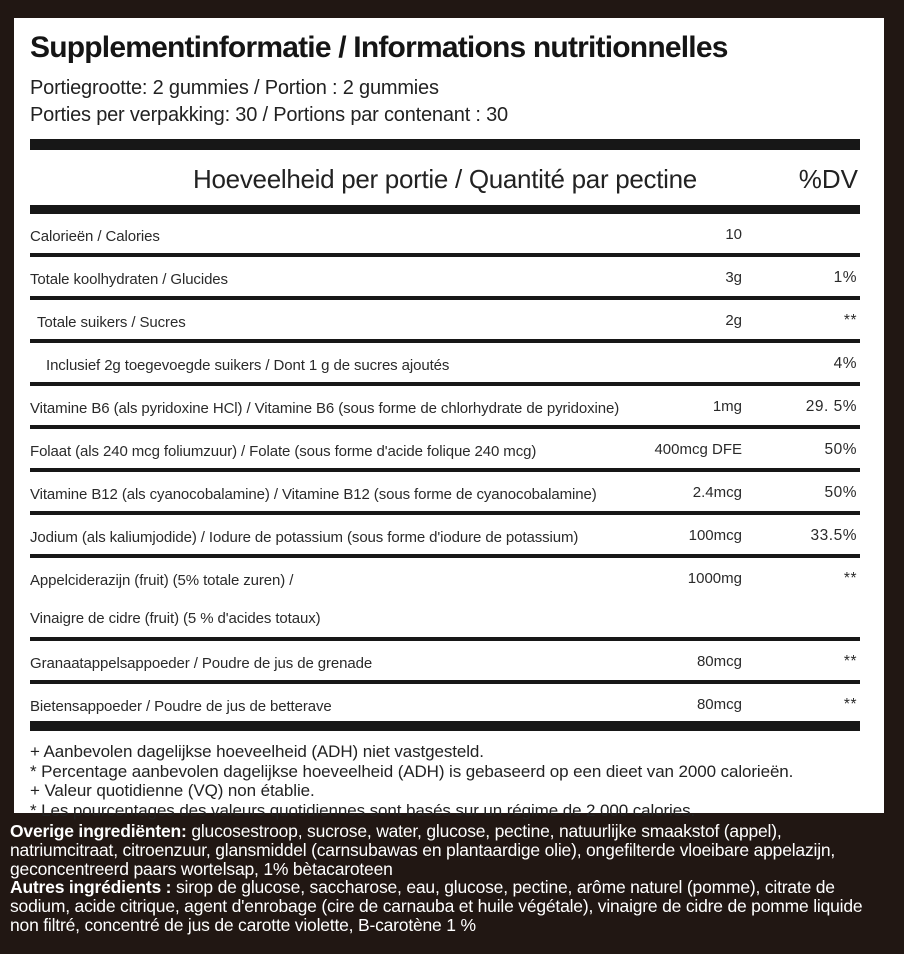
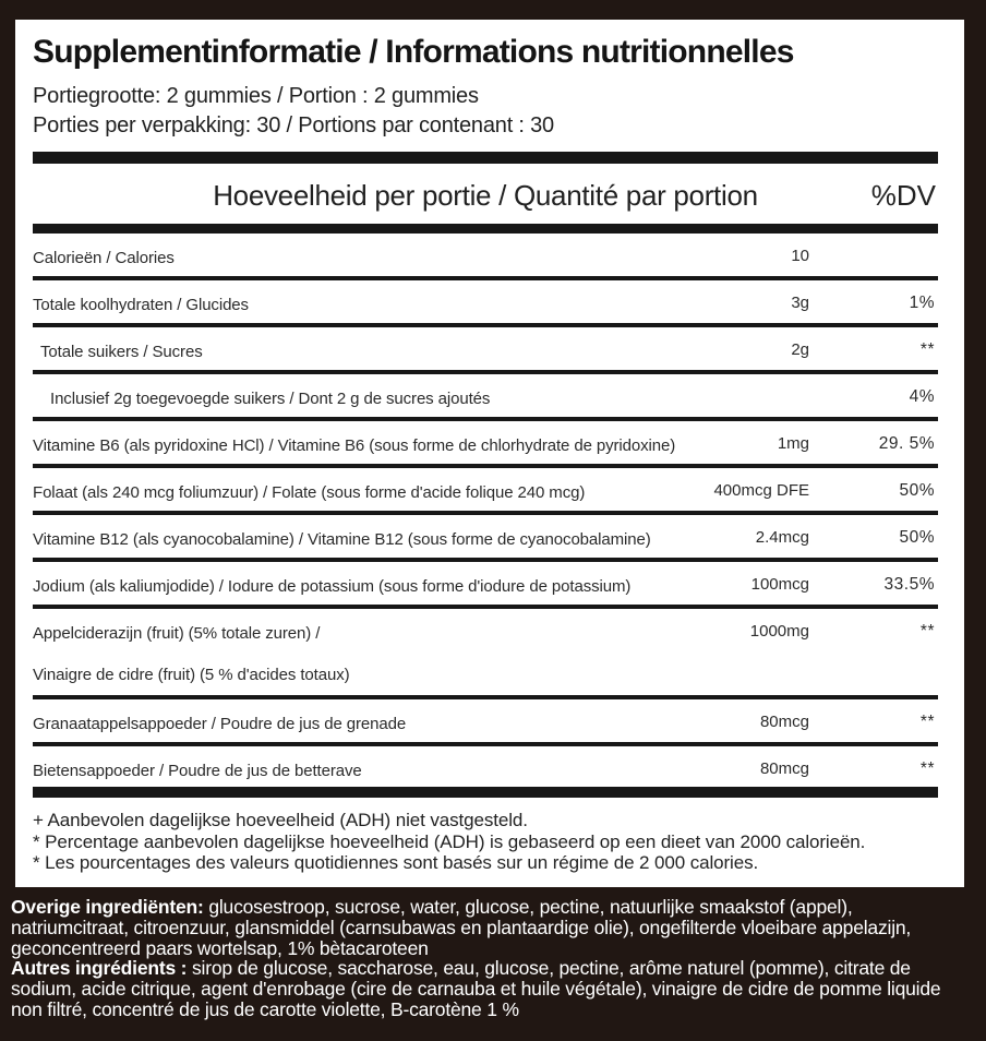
  Supplementinformatie / Informations nutritionnelles
  Portiegrootte: 2 gummies / Portion : 2 gummies
  Porties per verpakking: 30 / Portions par contenant : 30
- Hoeveelheid per portie / Quantité par pectine
+ Hoeveelheid per portie / Quantité par portion
  %DV
  Calorieën / Calories
  10
  Totale koolhydraten / Glucides
  3g
  1%
  Totale suikers / Sucres
  2g
  **
- Inclusief 2g toegevoegde suikers / Dont 1 g de sucres ajoutés
+ Inclusief 2g toegevoegde suikers / Dont 2 g de sucres ajoutés
  4%
  Vitamine B6 (als pyridoxine HCl) / Vitamine B6 (sous forme de chlorhydrate de pyridoxine)
  1mg
  29. 5%
  Folaat (als 240 mcg foliumzuur) / Folate (sous forme d'acide folique 240 mcg)
  400mcg DFE
  50%
  Vitamine B12 (als cyanocobalamine) / Vitamine B12 (sous forme de cyanocobalamine)
  2.4mcg
  50%
  Jodium (als kaliumjodide) / Iodure de potassium (sous forme d'iodure de potassium)
  100mcg
  33.5%
  Appelciderazijn (fruit) (5% totale zuren) /
  Vinaigre de cidre (fruit) (5 % d'acides totaux)
  1000mg
  **
  Granaatappelsappoeder / Poudre de jus de grenade
  80mcg
  **
  Bietensappoeder / Poudre de jus de betterave
  80mcg
  **
  + Aanbevolen dagelijkse hoeveelheid (ADH) niet vastgesteld.
  * Percentage aanbevolen dagelijkse hoeveelheid (ADH) is gebaseerd op een dieet van 2000 calorieën.
- + Valeur quotidienne (VQ) non établie.
  * Les pourcentages des valeurs quotidiennes sont basés sur un régime de 2 000 calories.
  Overige ingrediënten: glucosestroop, sucrose, water, glucose, pectine, natuurlijke smaakstof (appel), natriumcitraat, citroenzuur, glansmiddel (carnsubawas en plantaardige olie), ongefilterde vloeibare appelazijn, geconcentreerd paars wortelsap, 1% bètacaroteen
  Autres ingrédients : sirop de glucose, saccharose, eau, glucose, pectine, arôme naturel (pomme), citrate de sodium, acide citrique, agent d'enrobage (cire de carnauba et huile végétale), vinaigre de cidre de pomme liquide non filtré, concentré de jus de carotte violette, B-carotène 1 %
